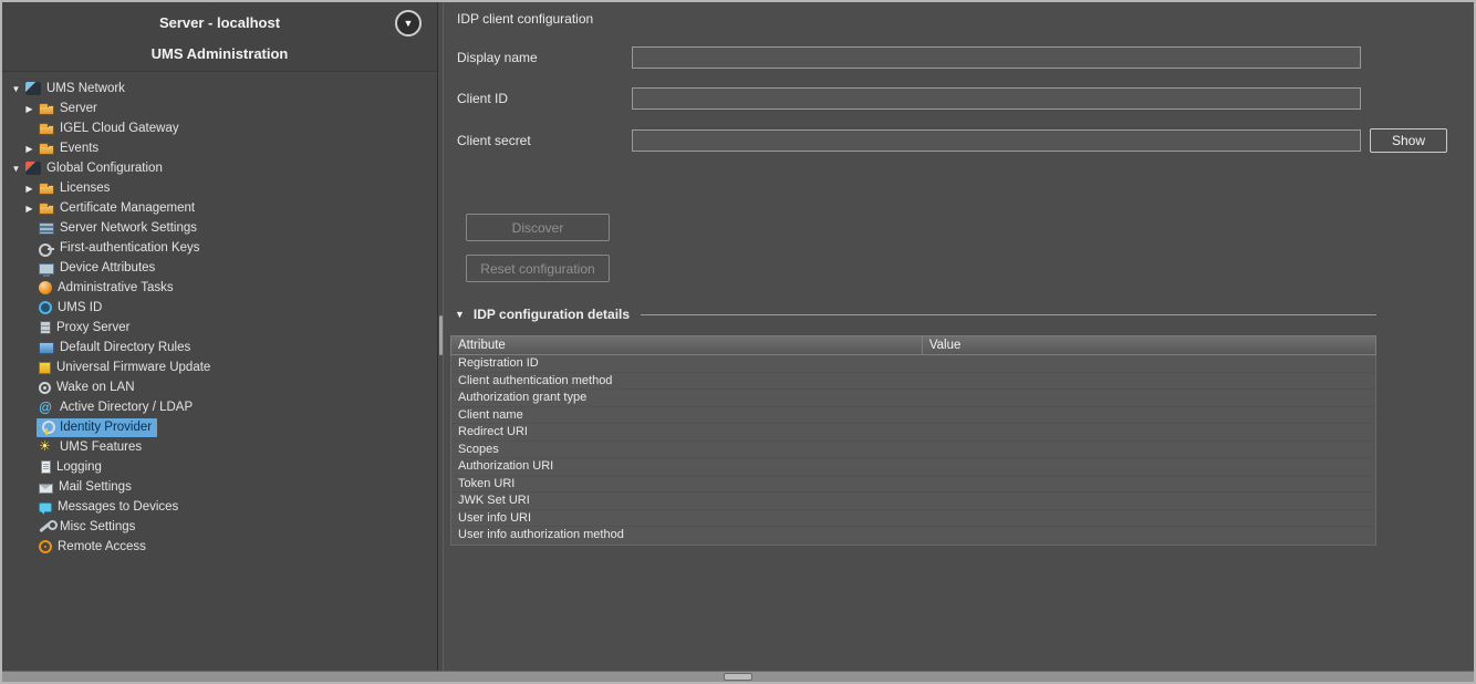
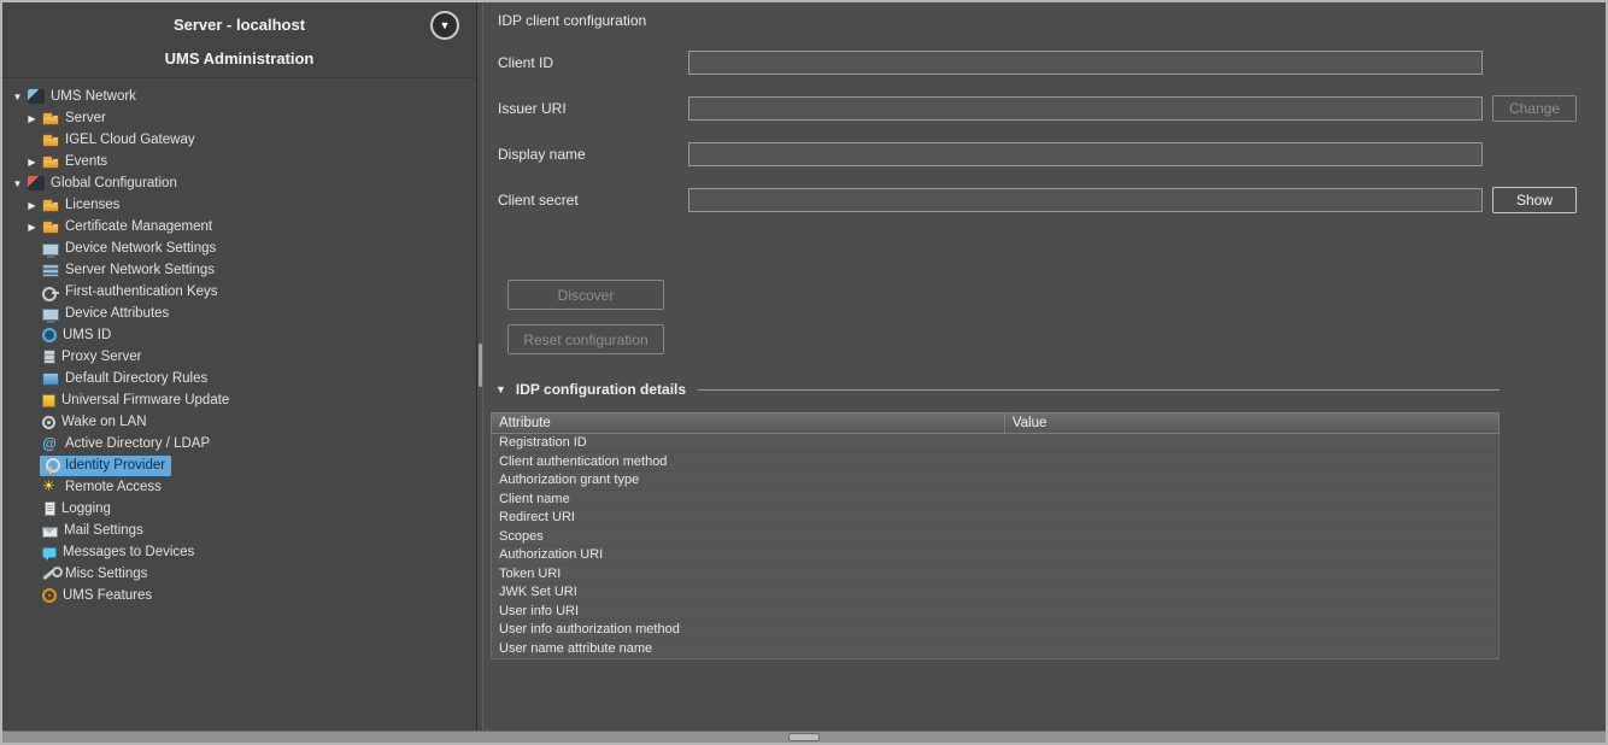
  Server - localhost
  ▼
  UMS Administration
  ▼
  UMS Network
  ▶
  Server
  IGEL Cloud Gateway
  ▶
  Events
  ▼
  Global Configuration
  ▶
  Licenses
  ▶
  Certificate Management
+ Device Network Settings
  Server Network Settings
  First-authentication Keys
  Device Attributes
- Administrative Tasks
  UMS ID
  Proxy Server
  Default Directory Rules
  Universal Firmware Update
  Wake on LAN
  Active Directory / LDAP
  Identity Provider
- UMS Features
+ Remote Access
  Logging
  Mail Settings
  Messages to Devices
  Misc Settings
- Remote Access
+ UMS Features
  IDP client configuration
- Display name
+ Client ID
+ Issuer URI
+ Change
- Client ID
+ Display name
  Client secret
  Show
  Discover
  Reset configuration
  ▼
  IDP configuration details
  Attribute
  Value
  Registration ID
  Client authentication method
  Authorization grant type
  Client name
  Redirect URI
  Scopes
  Authorization URI
  Token URI
  JWK Set URI
  User info URI
  User info authorization method
+ User name attribute name
